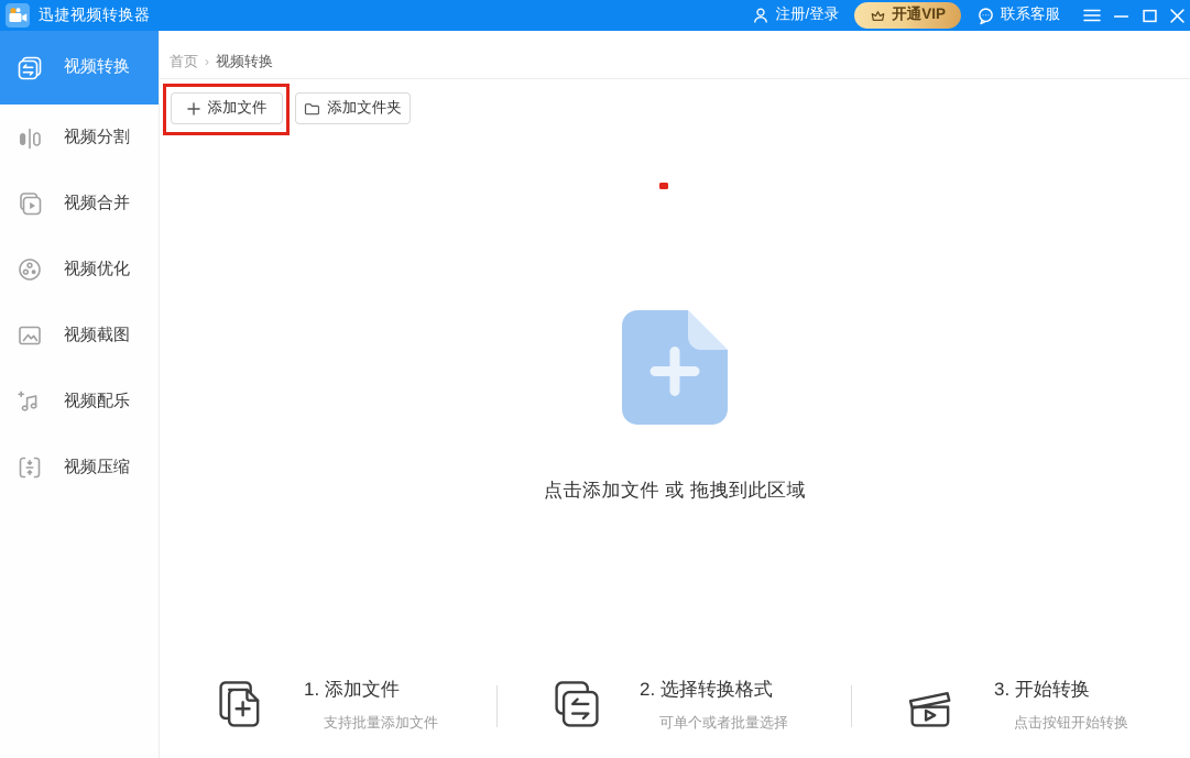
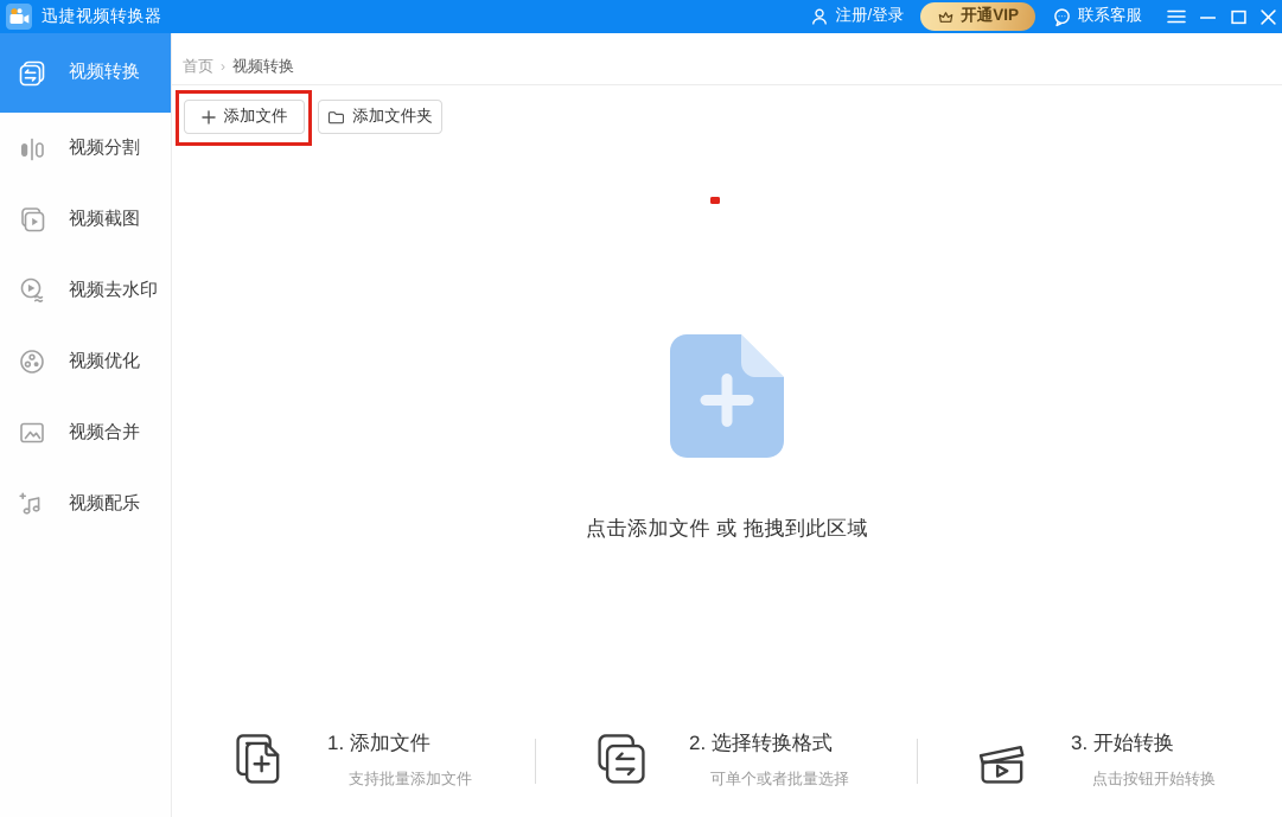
  迅捷视频转换器
  注册/登录
  开通VIP
  联系客服
  视频转换
  视频分割
- 视频合并
+ 视频截图
+ 视频去水印
  视频优化
- 视频截图
+ 视频合并
  视频配乐
- 视频压缩
  首页
  ›
  视频转换
  添加文件
  添加文件夹
  点击添加文件 或 拖拽到此区域
  1. 添加文件
  支持批量添加文件
  2. 选择转换格式
  可单个或者批量选择
  3. 开始转换
  点击按钮开始转换
